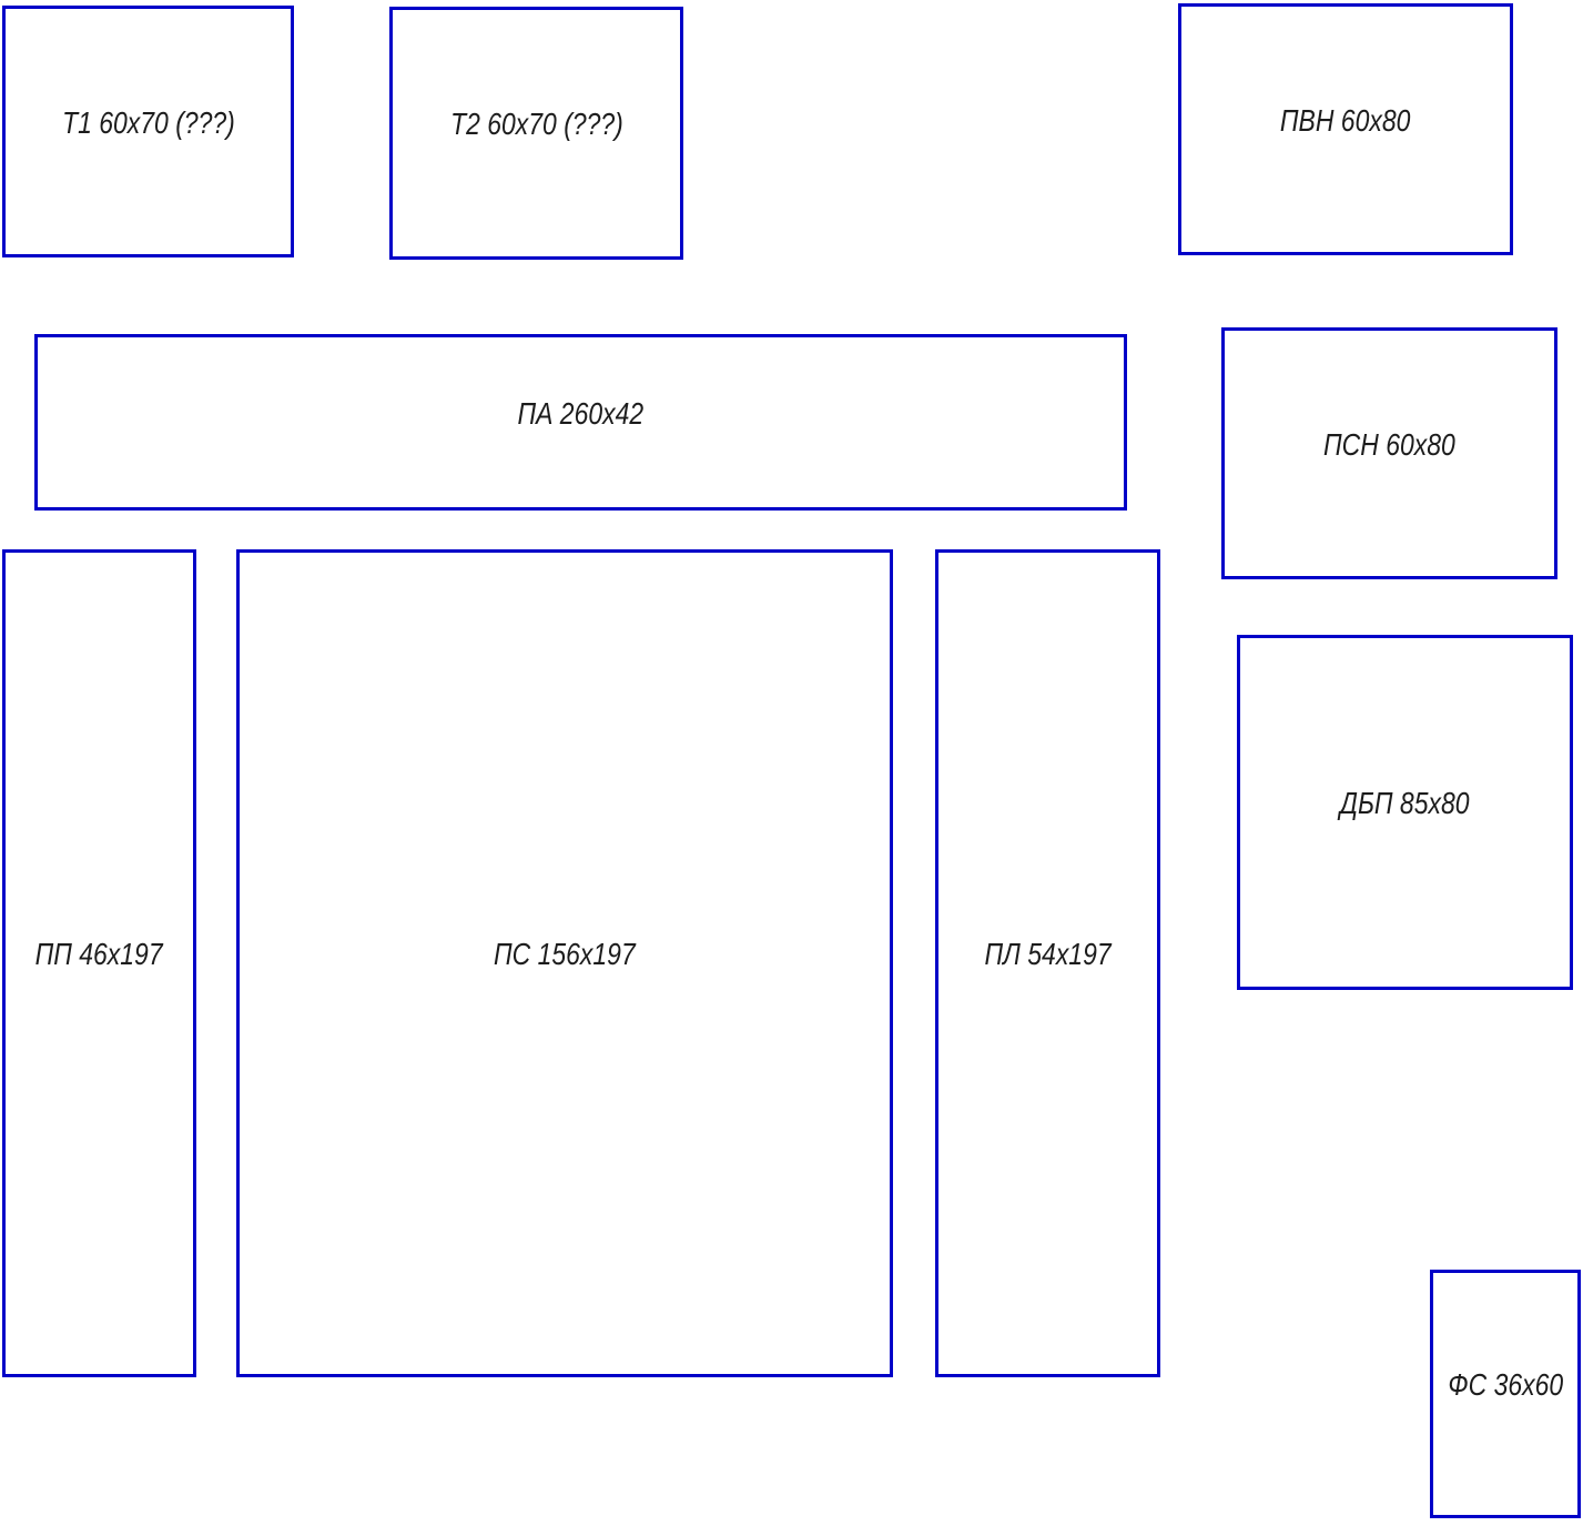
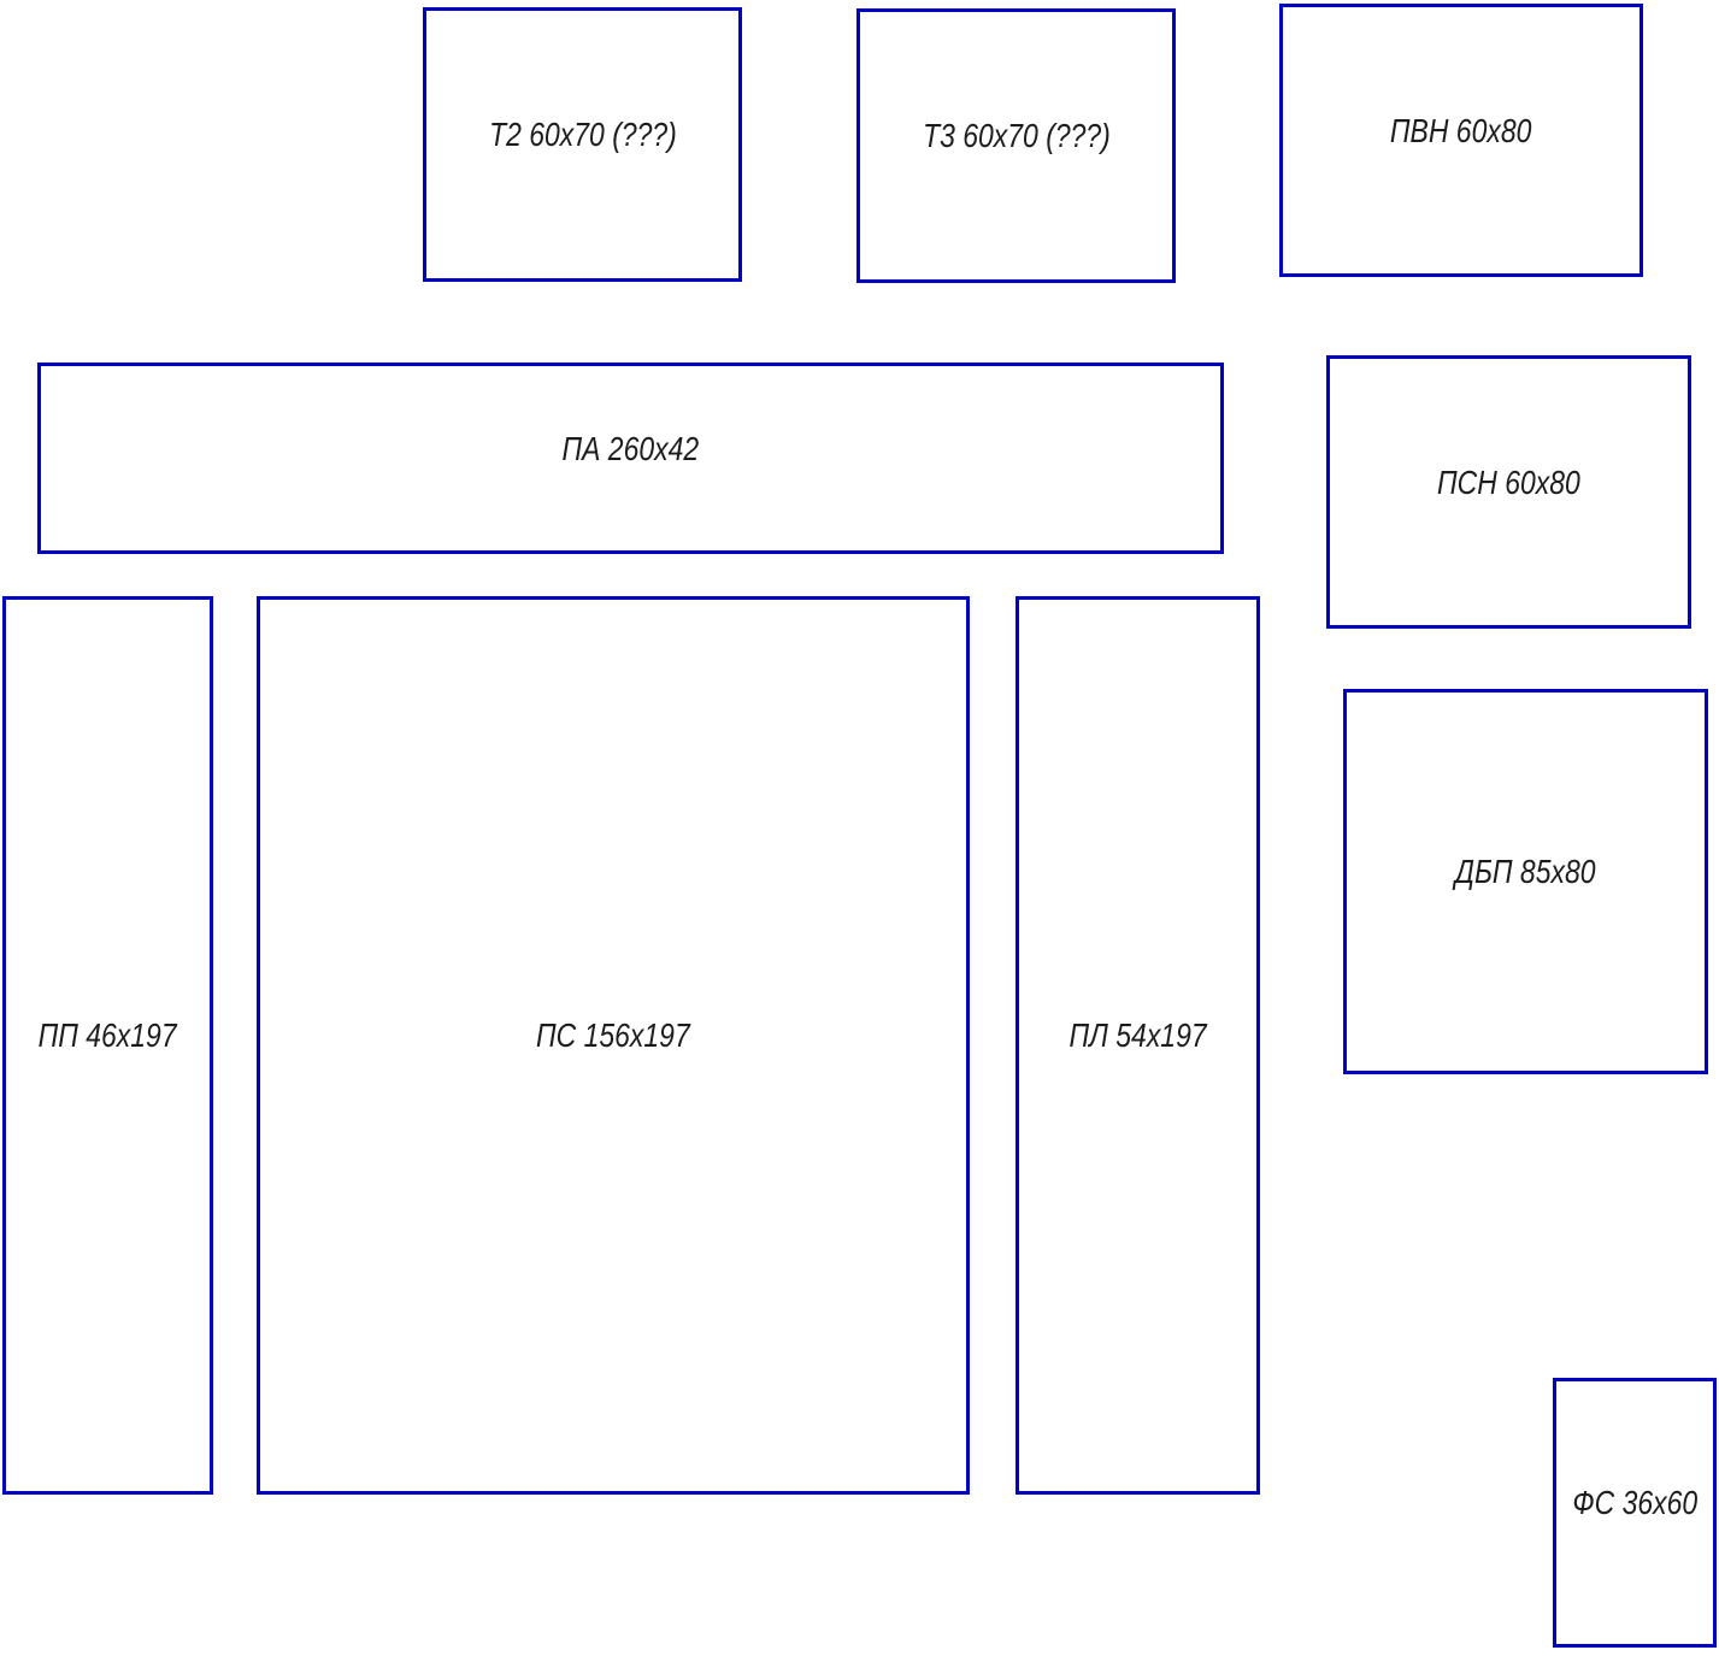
- Т1 60х70 (???)
  Т2 60х70 (???)
+ Т3 60х70 (???)
  ПВН 60х80
  ПА 260х42
  ПСН 60х80
  ПП 46х197
  ПС 156х197
  ПЛ 54х197
  ДБП 85х80
  ФС 36х60
